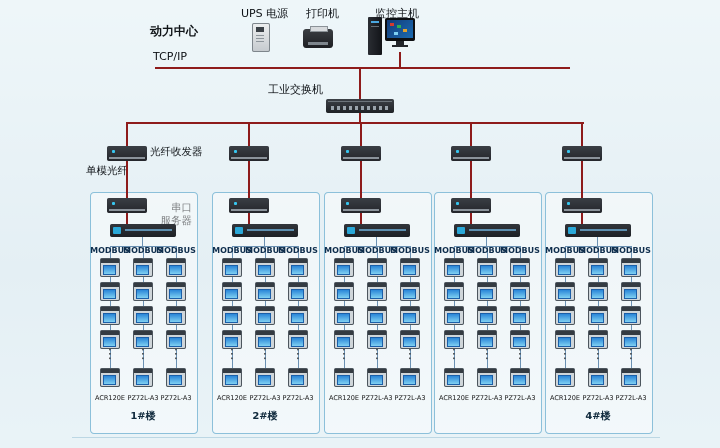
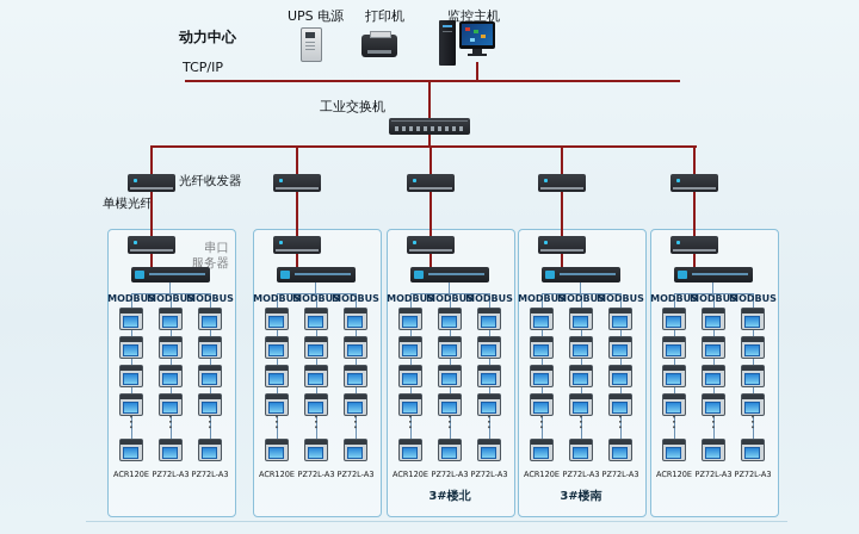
  动力中心
  UPS 电源
  打印机
  监控主机
  TCP/IP
  工业交换机
  光纤收发器
  单模光纤
  串口
  服务器
  MODBUS
  ⋮
  ACR120E
  MODBUS
  ⋮
  PZ72L-A3
  MODBUS
  ⋮
  PZ72L-A3
- 1#楼
  MODBUS
  ⋮
  ACR120E
  MODBUS
  ⋮
  PZ72L-A3
  MODBUS
  ⋮
  PZ72L-A3
- 2#楼
  MODBUS
  ⋮
  ACR120E
  MODBUS
  ⋮
  PZ72L-A3
  MODBUS
  ⋮
  PZ72L-A3
+ 3#楼北
  MODBUS
  ⋮
  ACR120E
  MODBUS
  ⋮
  PZ72L-A3
  MODBUS
  ⋮
  PZ72L-A3
+ 3#楼南
  MODBUS
  ⋮
  ACR120E
  MODBUS
  ⋮
  PZ72L-A3
  MODBUS
  ⋮
  PZ72L-A3
- 4#楼
